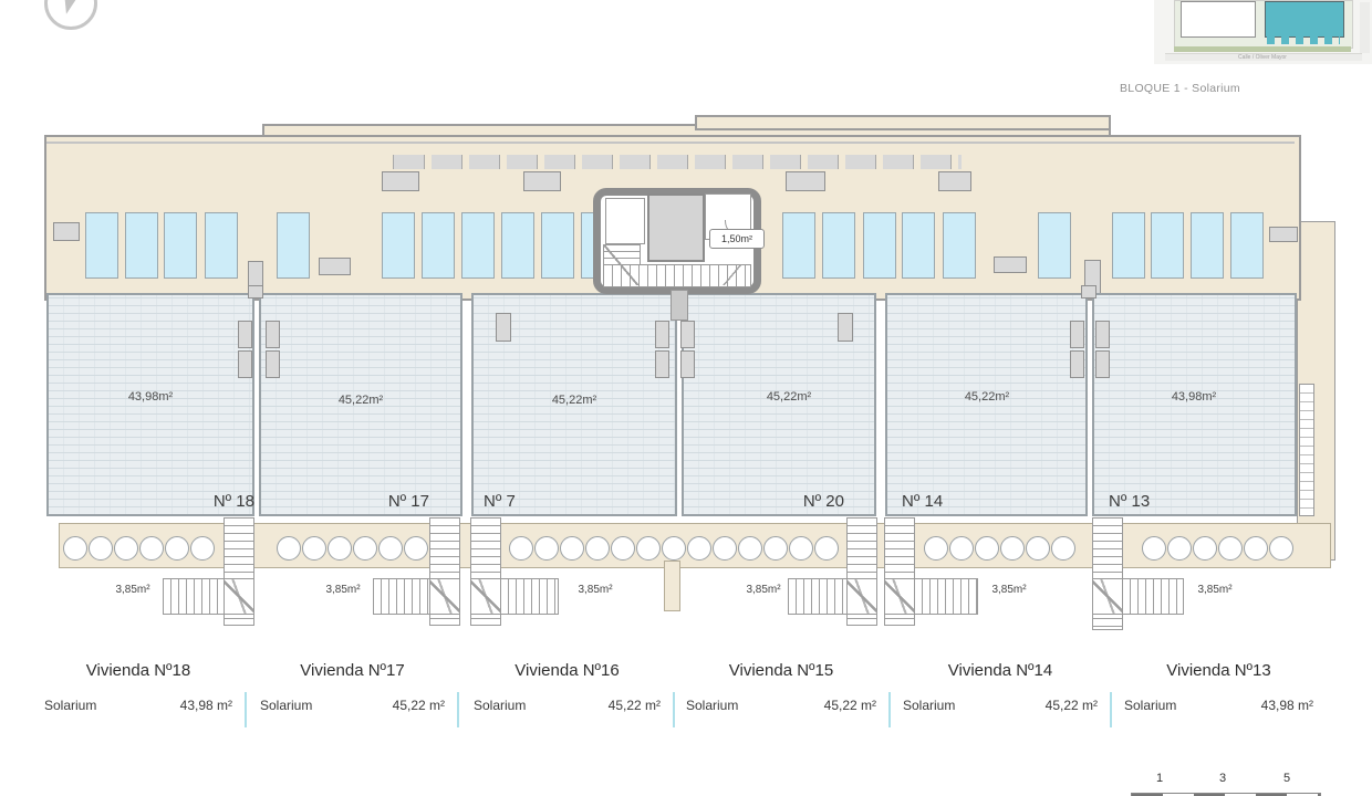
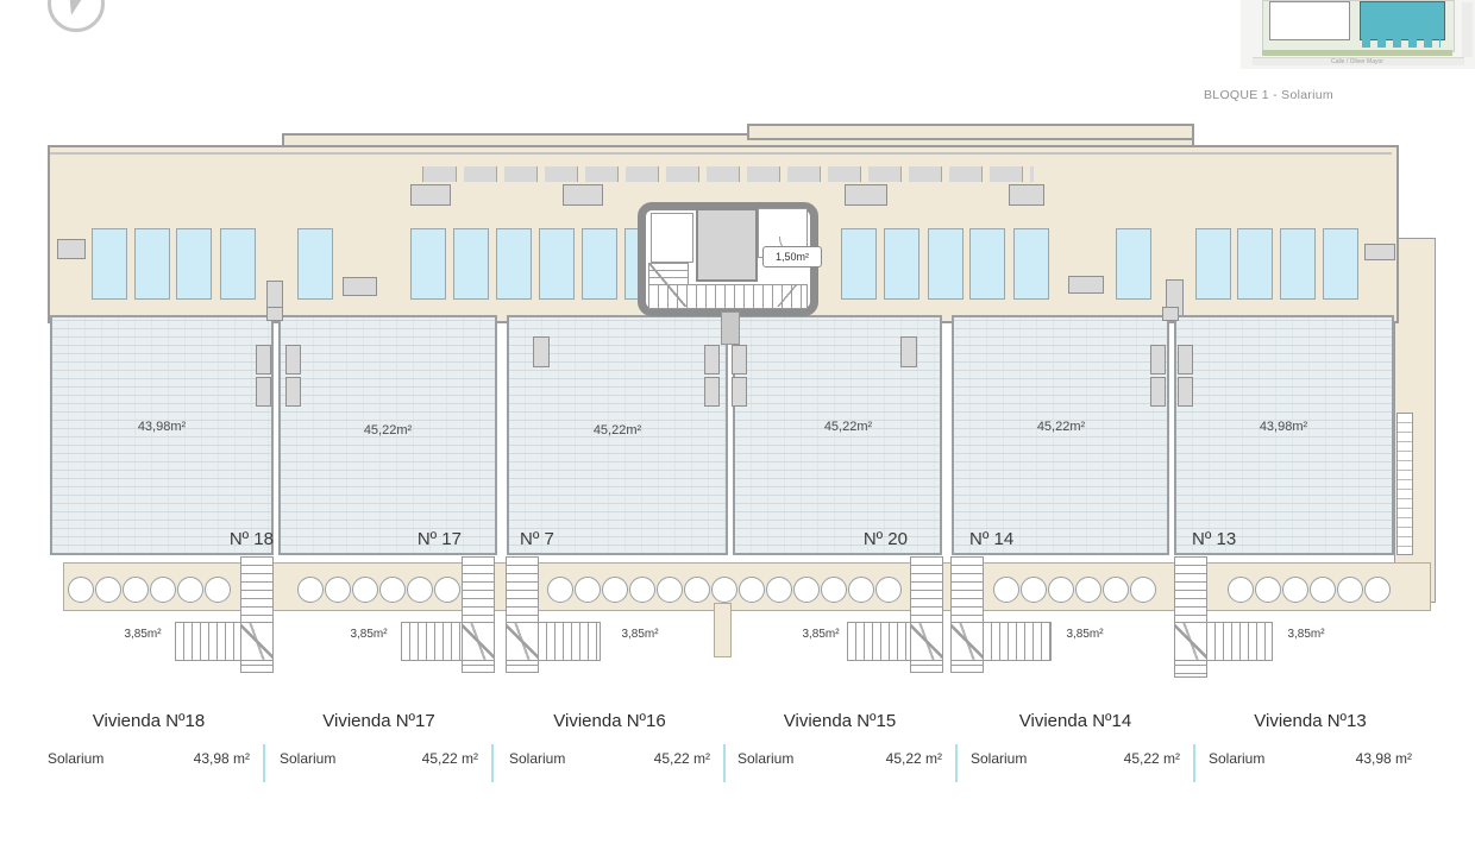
  BLOQUE 1 - Solarium
  Nº 18
  Nº 17
  Nº 7
  Nº 20
  Nº 14
  Nº 13
  43,98m²
  45,22m²
  45,22m²
  45,22m²
  45,22m²
  43,98m²
  1,50m²
  3,85m²
  3,85m²
  3,85m²
  3,85m²
  3,85m²
  3,85m²
  Vivienda Nº18
  Solarium
  43,98 m²
  Vivienda Nº17
  Solarium
  45,22 m²
  Vivienda Nº16
  Solarium
  45,22 m²
  Vivienda Nº15
  Solarium
  45,22 m²
  Vivienda Nº14
  Solarium
  45,22 m²
  Vivienda Nº13
  Solarium
  43,98 m²
- 1
- 3
- 5
